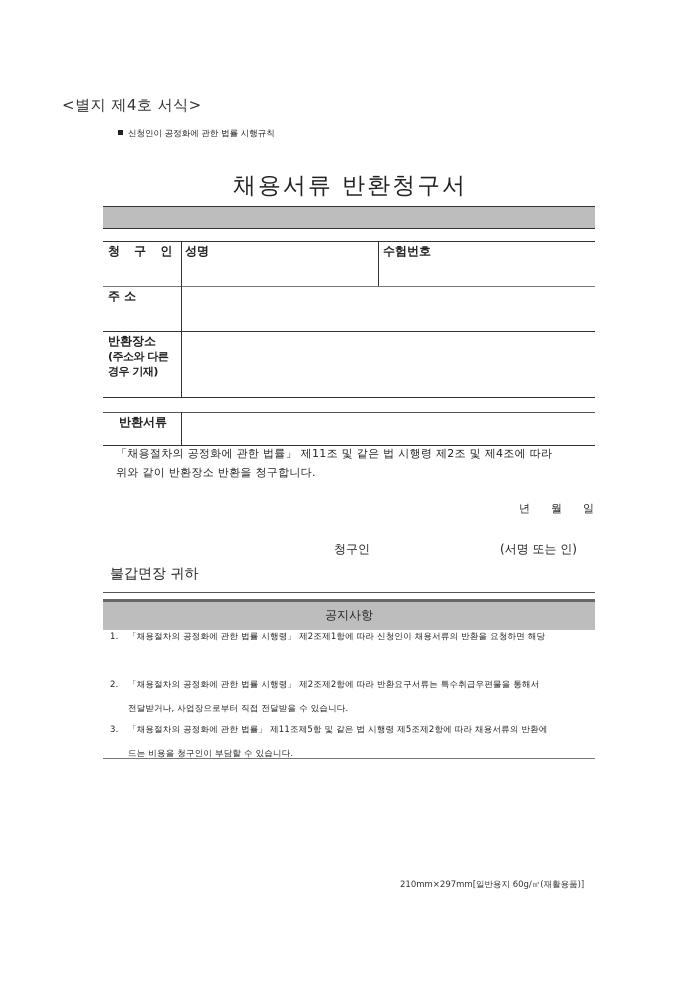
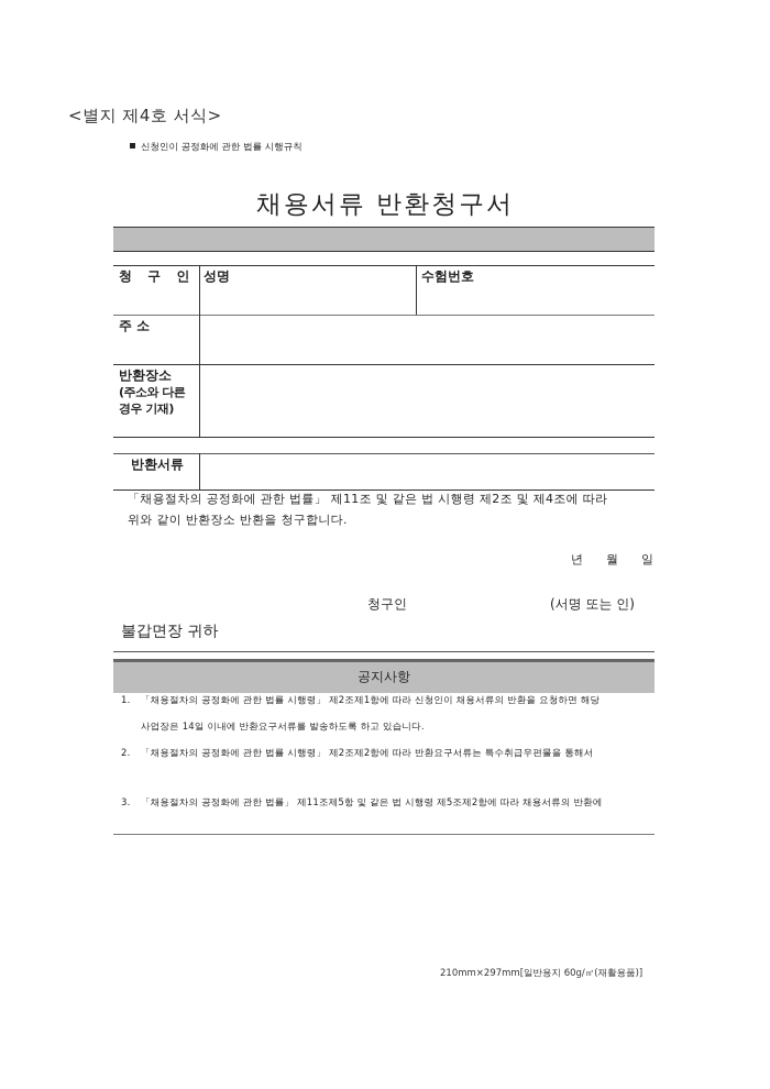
  <별지 제4호 서식>
  신청인이 공정화에 관한 법률 시행규칙
  채용서류 반환청구서
  청 구 인
  성명
  수험번호
  주 소
  반환장소
  (주소와 다른
  경우 기재)
  반환서류
  「채용절차의 공정화에 관한 법률」 제11조 및 같은 법 시행령 제2조 및 제4조에 따라
  위와 같이 반환장소 반환을 청구합니다.
  년 월 일
  청구인
  (서명 또는 인)
  불갑면장 귀하
  공지사항
  1. 「채용절차의 공정화에 관한 법률 시행령」 제2조제1항에 따라 신청인이 채용서류의 반환을 요청하면 해당
+ 사업장은 14일 이내에 반환요구서류를 발송하도록 하고 있습니다.
  2. 「채용절차의 공정화에 관한 법률 시행령」 제2조제2항에 따라 반환요구서류는 특수취급우편물을 통해서
- 전달받거나, 사업장으로부터 직접 전달받을 수 있습니다.
  3. 「채용절차의 공정화에 관한 법률」 제11조제5항 및 같은 법 시행령 제5조제2항에 따라 채용서류의 반환에
- 드는 비용을 청구인이 부담할 수 있습니다.
  210mm×297mm[일반용지 60g/㎡(재활용품)]
